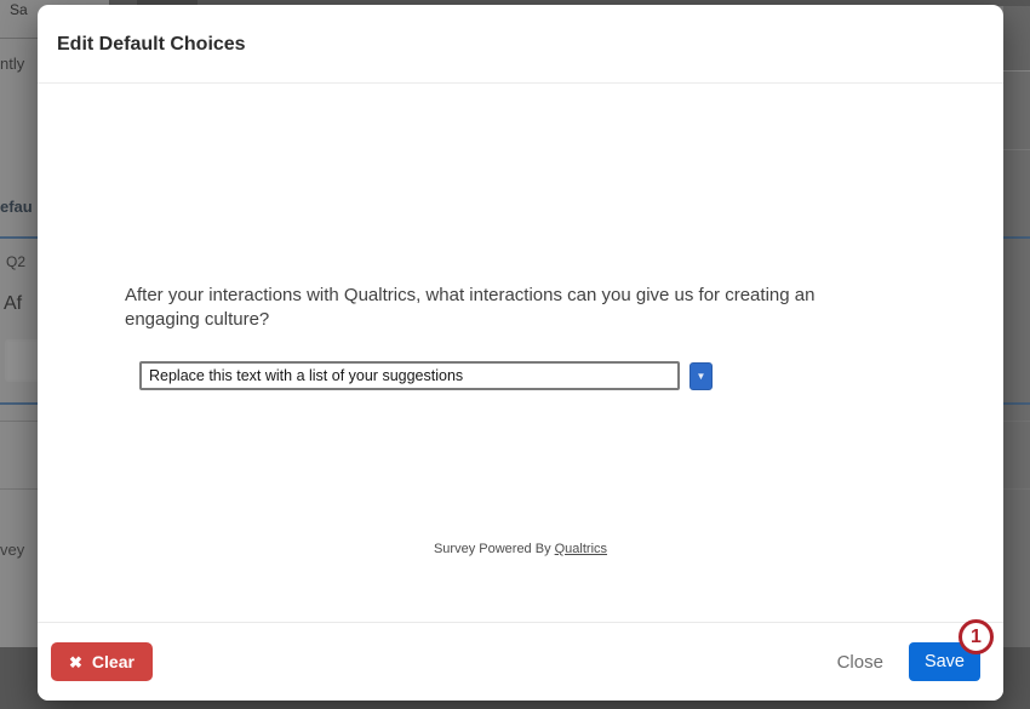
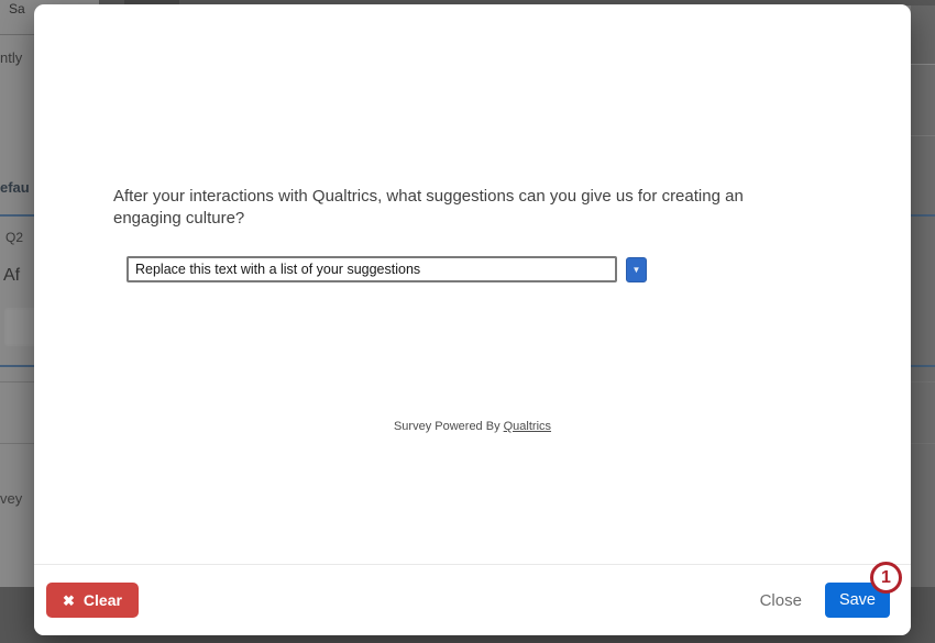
  Sa
  ntly
  efau
  Q2
  Af
  vey
- Edit Default Choices
- After your interactions with Qualtrics, what interactions can you give us for creating an engaging culture?
+ After your interactions with Qualtrics, what suggestions can you give us for creating an engaging culture?
  Replace this text with a list of your suggestions
  ▼
  Survey Powered By Qualtrics
  ✖
  Clear
  Close
  Save
  1
